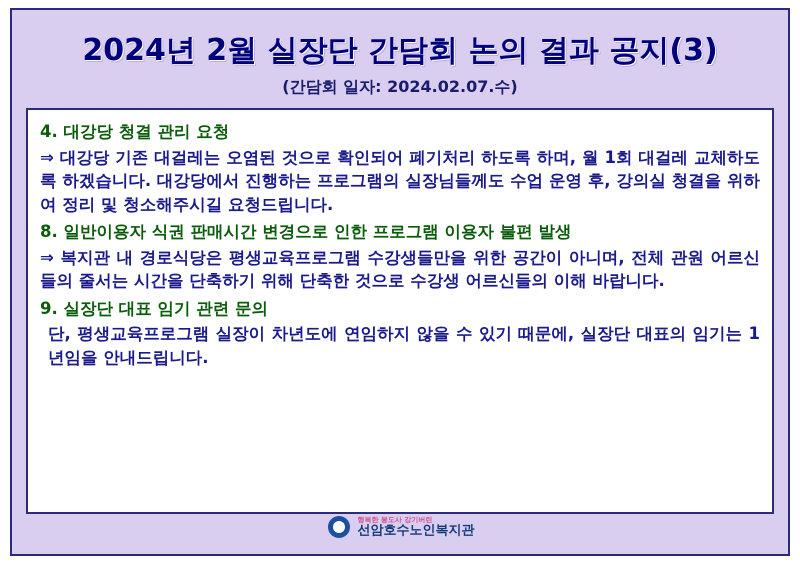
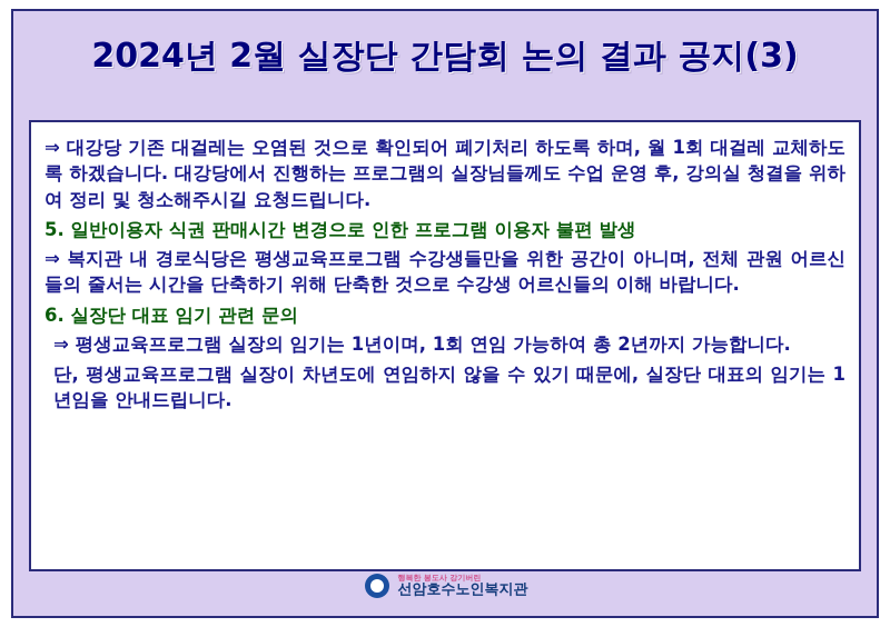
  2024년 2월 실장단 간담회 논의 결과 공지(3)
- (간담회 일자: 2024.02.07.수)
- 4. 대강당 청결 관리 요청
  ⇒ 대강당 기존 대걸레는 오염된 것으로 확인되어 폐기처리 하도록 하며, 월 1회 대걸레 교체하도록 하겠습니다. 대강당에서 진행하는 프로그램의 실장님들께도 수업 운영 후, 강의실 청결을 위하여 정리 및 청소해주시길 요청드립니다.
- 8. 일반이용자 식권 판매시간 변경으로 인한 프로그램 이용자 불편 발생
+ 5. 일반이용자 식권 판매시간 변경으로 인한 프로그램 이용자 불편 발생
  ⇒ 복지관 내 경로식당은 평생교육프로그램 수강생들만을 위한 공간이 아니며, 전체 관원 어르신들의 줄서는 시간을 단축하기 위해 단축한 것으로 수강생 어르신들의 이해 바랍니다.
- 9. 실장단 대표 임기 관련 문의
+ 6. 실장단 대표 임기 관련 문의
+ ⇒ 평생교육프로그램 실장의 임기는 1년이며, 1회 연임 가능하여 총 2년까지 가능합니다.
  단, 평생교육프로그램 실장이 차년도에 연임하지 않을 수 있기 때문에, 실장단 대표의 임기는 1년임을 안내드립니다.
  행복한 봉도사 강기버린
  선암호수노인복지관
